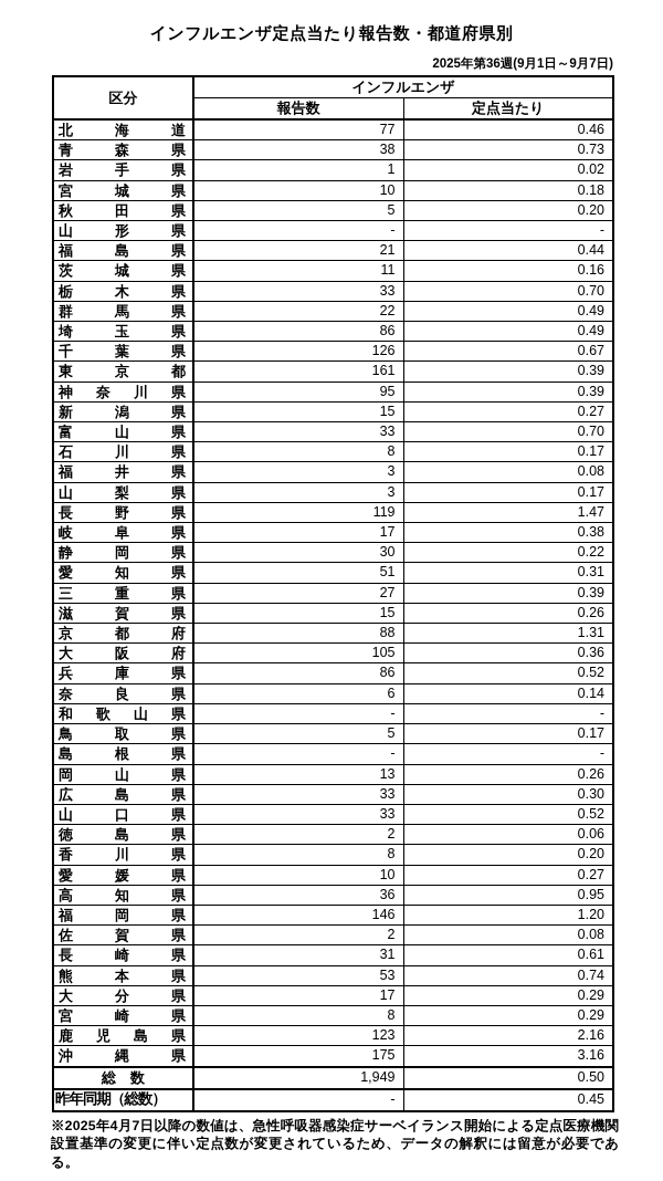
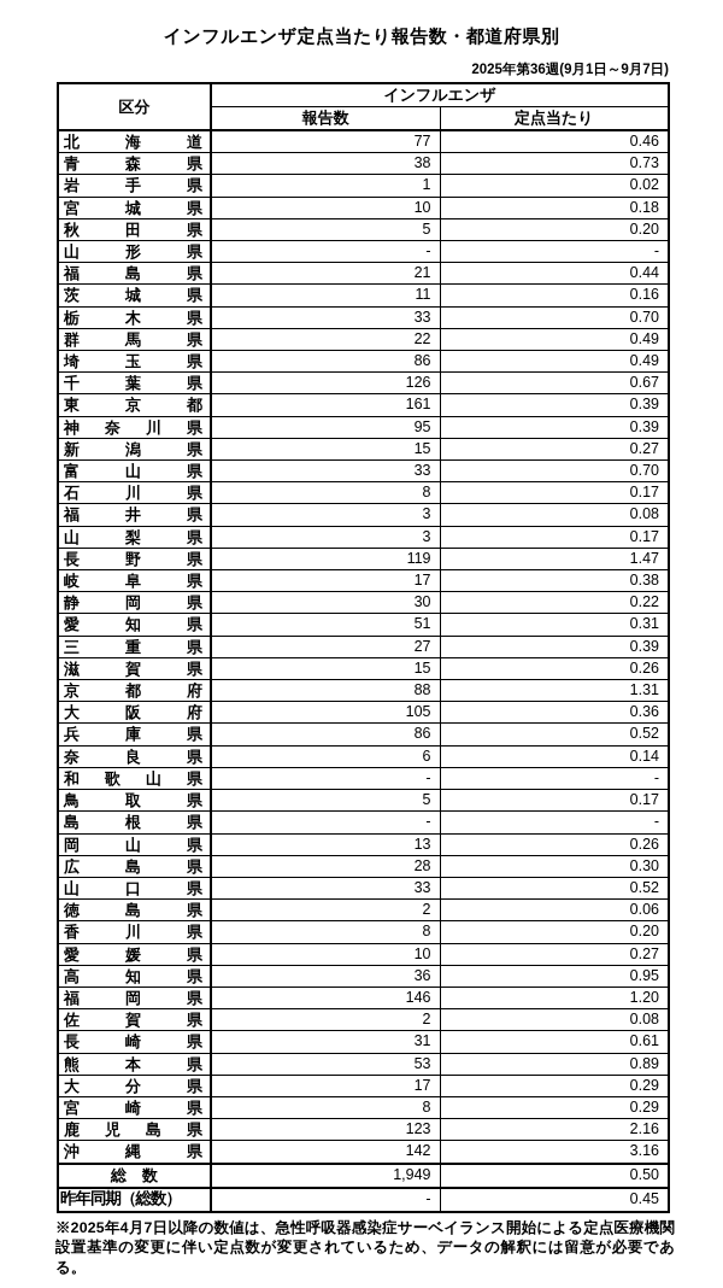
  インフルエンザ定点当たり報告数・都道府県別
  2025年第36週(9月1日～9月7日)
  区分	インフルエンザ
  報告数	定点当たり
  北 海 道	77	0.46
  青 森 県	38	0.73
  岩 手 県	1	0.02
  宮 城 県	10	0.18
  秋 田 県	5	0.20
  山 形 県	-	-
  福 島 県	21	0.44
  茨 城 県	11	0.16
  栃 木 県	33	0.70
  群 馬 県	22	0.49
  埼 玉 県	86	0.49
  千 葉 県	126	0.67
  東 京 都	161	0.39
  神 奈 川 県	95	0.39
  新 潟 県	15	0.27
  富 山 県	33	0.70
  石 川 県	8	0.17
  福 井 県	3	0.08
  山 梨 県	3	0.17
  長 野 県	119	1.47
  岐 阜 県	17	0.38
  静 岡 県	30	0.22
  愛 知 県	51	0.31
  三 重 県	27	0.39
  滋 賀 県	15	0.26
  京 都 府	88	1.31
  大 阪 府	105	0.36
  兵 庫 県	86	0.52
  奈 良 県	6	0.14
  和 歌 山 県	-	-
  鳥 取 県	5	0.17
  島 根 県	-	-
  岡 山 県	13	0.26
- 広 島 県	33	0.30
+ 広 島 県	28	0.30
  山 口 県	33	0.52
  徳 島 県	2	0.06
  香 川 県	8	0.20
  愛 媛 県	10	0.27
  高 知 県	36	0.95
  福 岡 県	146	1.20
  佐 賀 県	2	0.08
  長 崎 県	31	0.61
- 熊 本 県	53	0.74
+ 熊 本 県	53	0.89
  大 分 県	17	0.29
  宮 崎 県	8	0.29
  鹿 児 島 県	123	2.16
- 沖 縄 県	175	3.16
+ 沖 縄 県	142	3.16
  総 数	1,949	0.50
  昨年同期（総数）	-	0.45
  ※2025年4月7日以降の数値は、急性呼吸器感染症サーベイランス開始による定点医療機関設置基準の変更に伴い定点数が変更されているため、データの解釈には留意が必要である。
